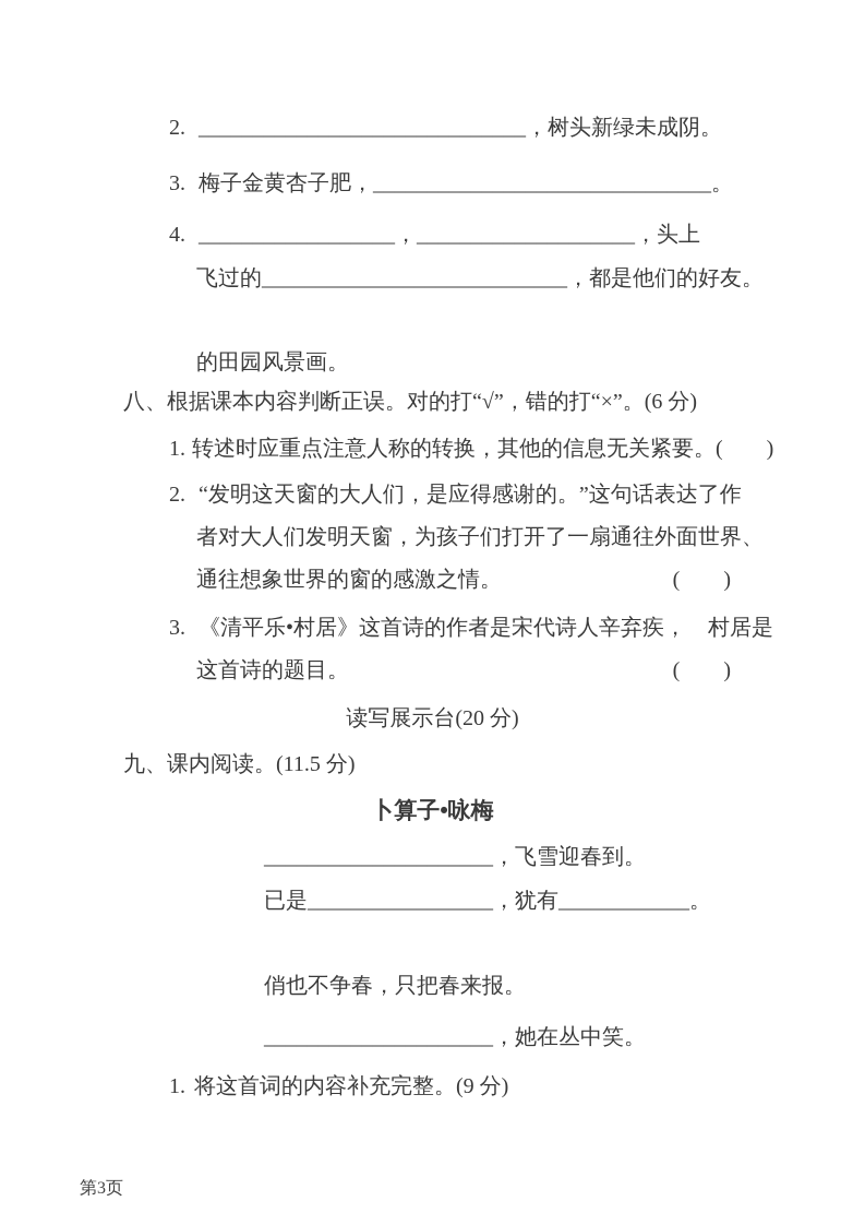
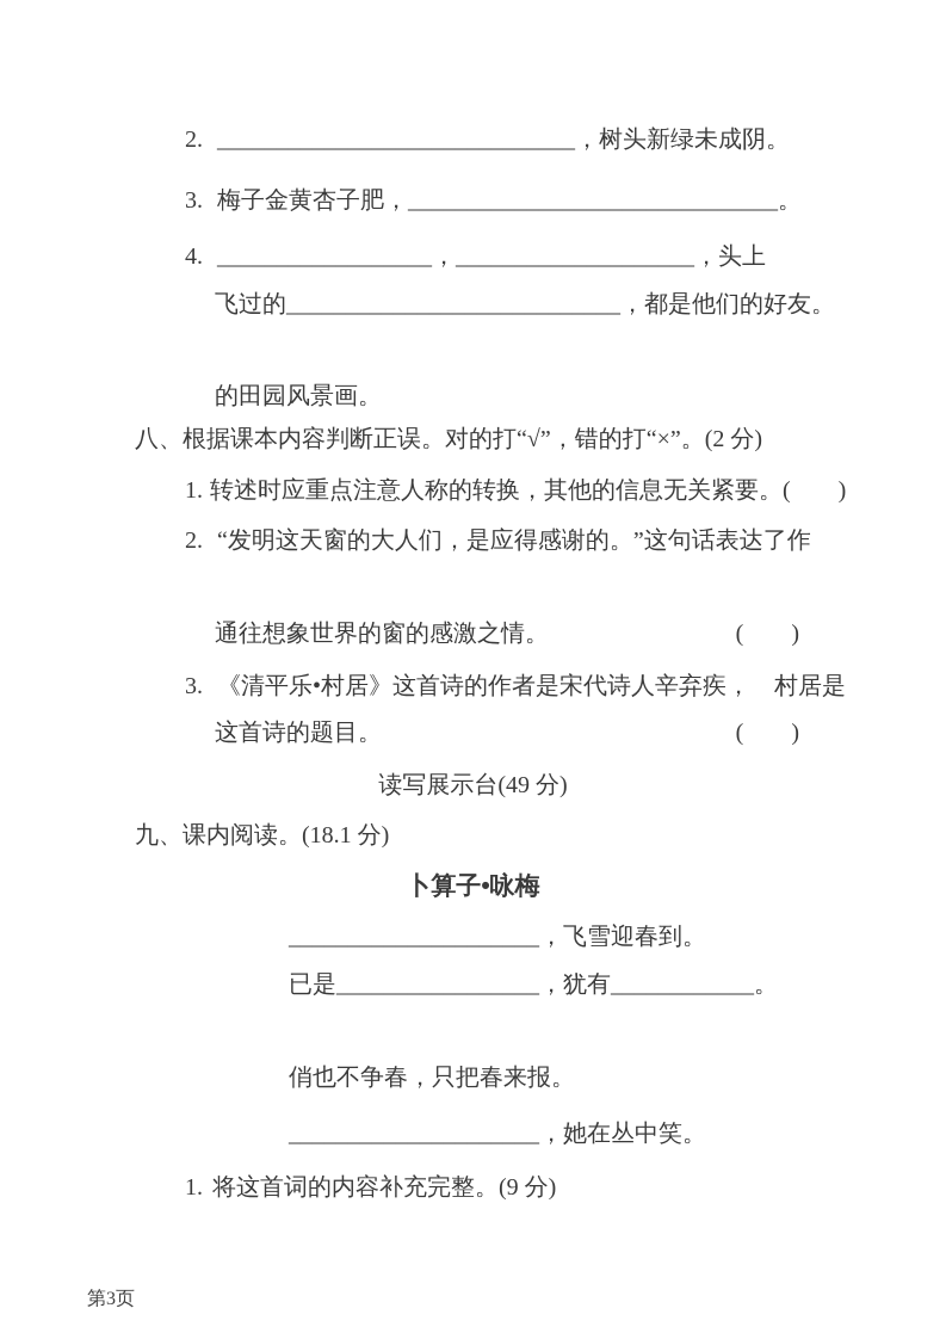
  2. ______________________________，树头新绿未成阴。
  3. 梅子金黄杏子肥，_______________________________。
  4. __________________，____________________，头上
  飞过的____________________________，都是他们的好友。
  的田园风景画。
- 八、根据课本内容判断正误。对的打“√”，错的打“×”。(6 分)
+ 八、根据课本内容判断正误。对的打“√”，错的打“×”。(2 分)
  1. 转述时应重点注意人称的转换，其他的信息无关紧要。( )
  2. “发明这天窗的大人们，是应得感谢的。”这句话表达了作
- 者对大人们发明天窗，为孩子们打开了一扇通往外面世界、
  通往想象世界的窗的感激之情。
  ( )
  3. 《清平乐•村居》这首诗的作者是宋代诗人辛弃疾， 村居是
  这首诗的题目。
  ( )
- 读写展示台(20 分)
+ 读写展示台(49 分)
- 九、课内阅读。(11.5 分)
+ 九、课内阅读。(18.1 分)
  卜算子•咏梅
  _____________________，飞雪迎春到。
  已是_________________，犹有____________。
  俏也不争春，只把春来报。
  _____________________，她在丛中笑。
  1. 将这首词的内容补充完整。(9 分)
  第3页
